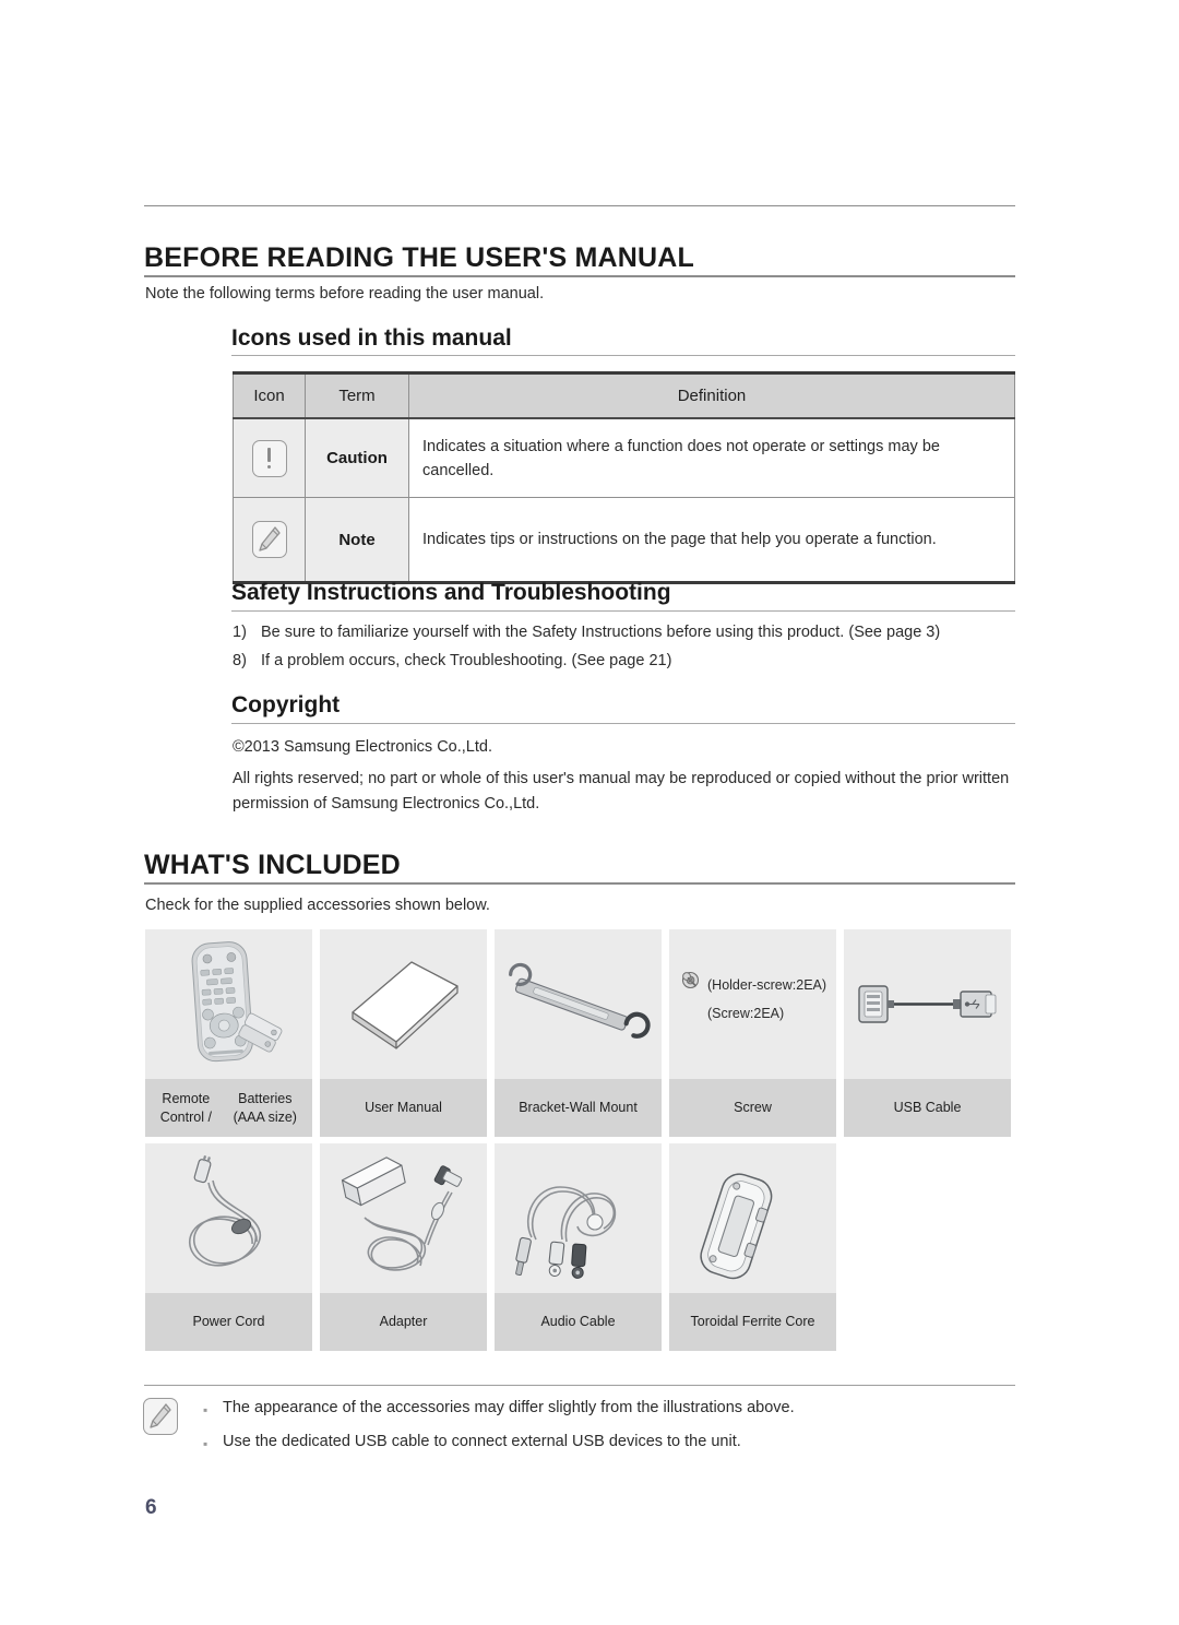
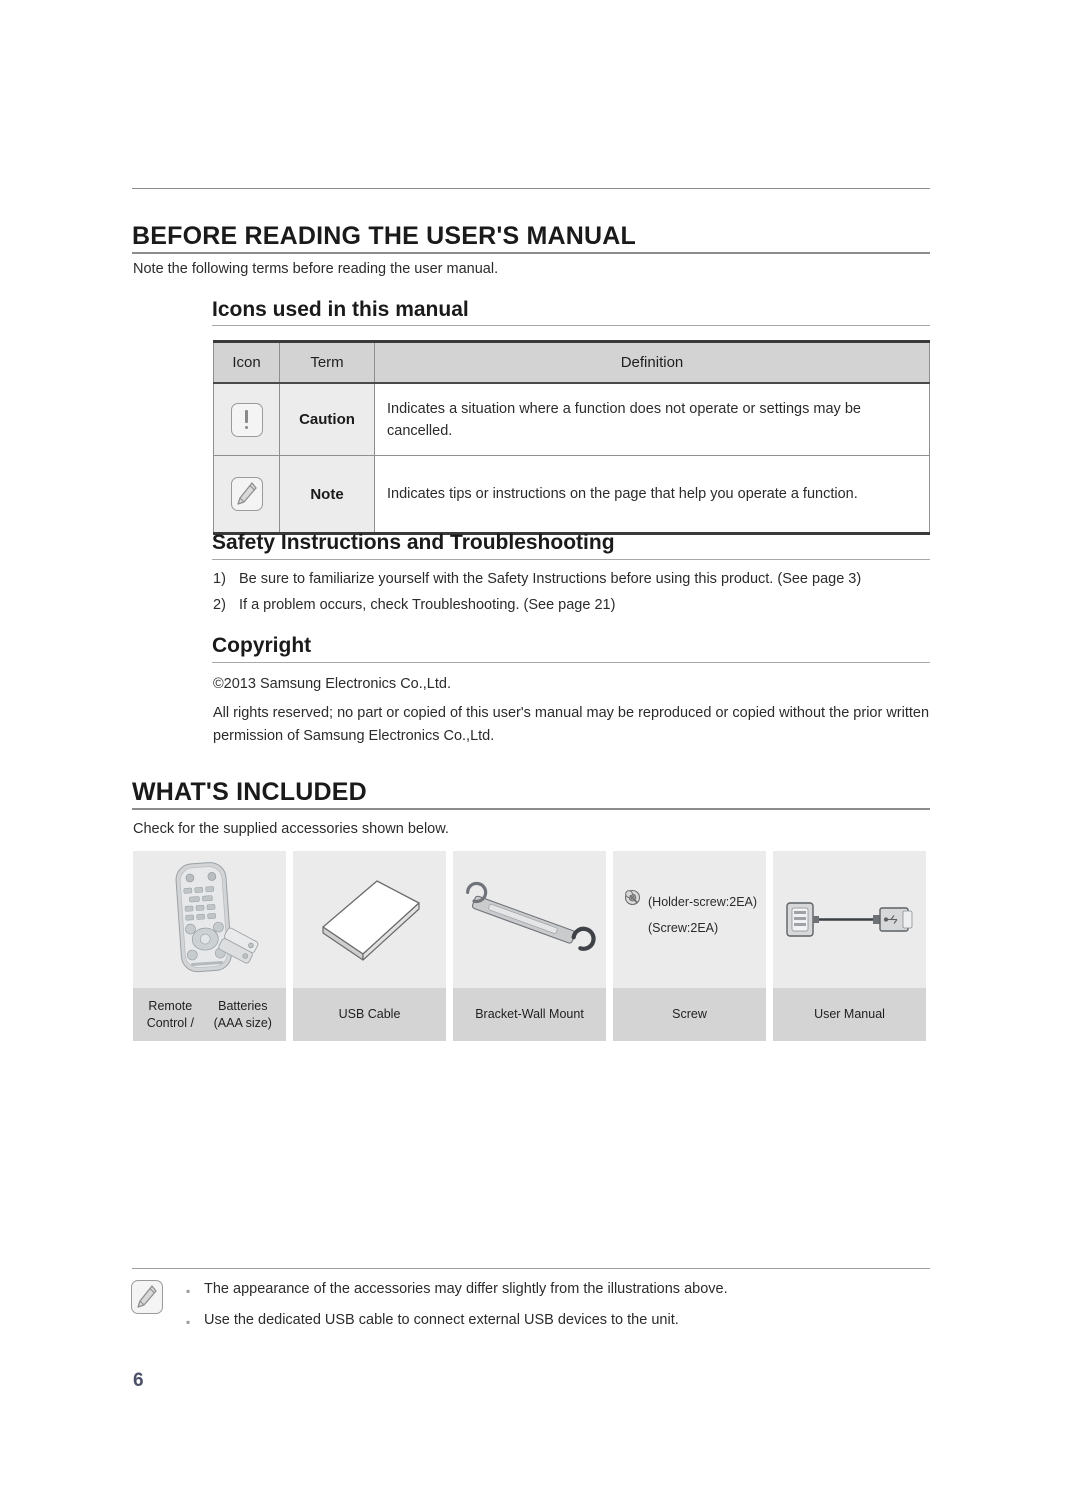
  BEFORE READING THE USER'S MANUAL
  Note the following terms before reading the user manual.
  Icons used in this manual
  Icon	Term	Definition
  	Caution	Indicates a situation where a function does not operate or settings may be cancelled.
  	Note	Indicates tips or instructions on the page that help you operate a function.
  Safety Instructions and Troubleshooting
  1) Be sure to familiarize yourself with the Safety Instructions before using this product. (See page 3)
- 8) If a problem occurs, check Troubleshooting. (See page 21)
+ 2) If a problem occurs, check Troubleshooting. (See page 21)
  Copyright
  ©2013 Samsung Electronics Co.,Ltd.
- All rights reserved; no part or whole of this user's manual may be reproduced or copied without the prior written permission of Samsung Electronics Co.,Ltd.
+ All rights reserved; no part or copied of this user's manual may be reproduced or copied without the prior written permission of Samsung Electronics Co.,Ltd.
  WHAT'S INCLUDED
  Check for the supplied accessories shown below.
  Remote Control /
  Batteries (AAA size)
- User Manual
+ USB Cable
  Bracket-Wall Mount
  (Holder-screw:2EA)
  (Screw:2EA)
  Screw
- USB Cable
+ User Manual
- Power Cord
- Adapter
- Audio Cable
- Toroidal Ferrite Core
  ▪
  The appearance of the accessories may differ slightly from the illustrations above.
  ▪
  Use the dedicated USB cable to connect external USB devices to the unit.
  6
